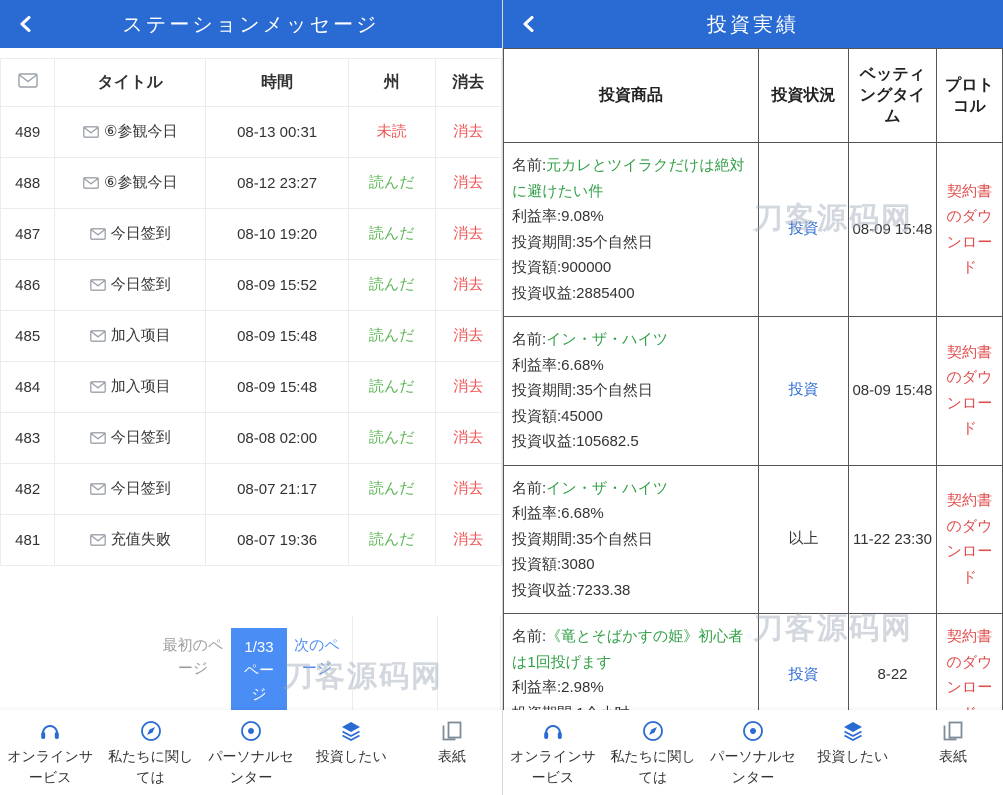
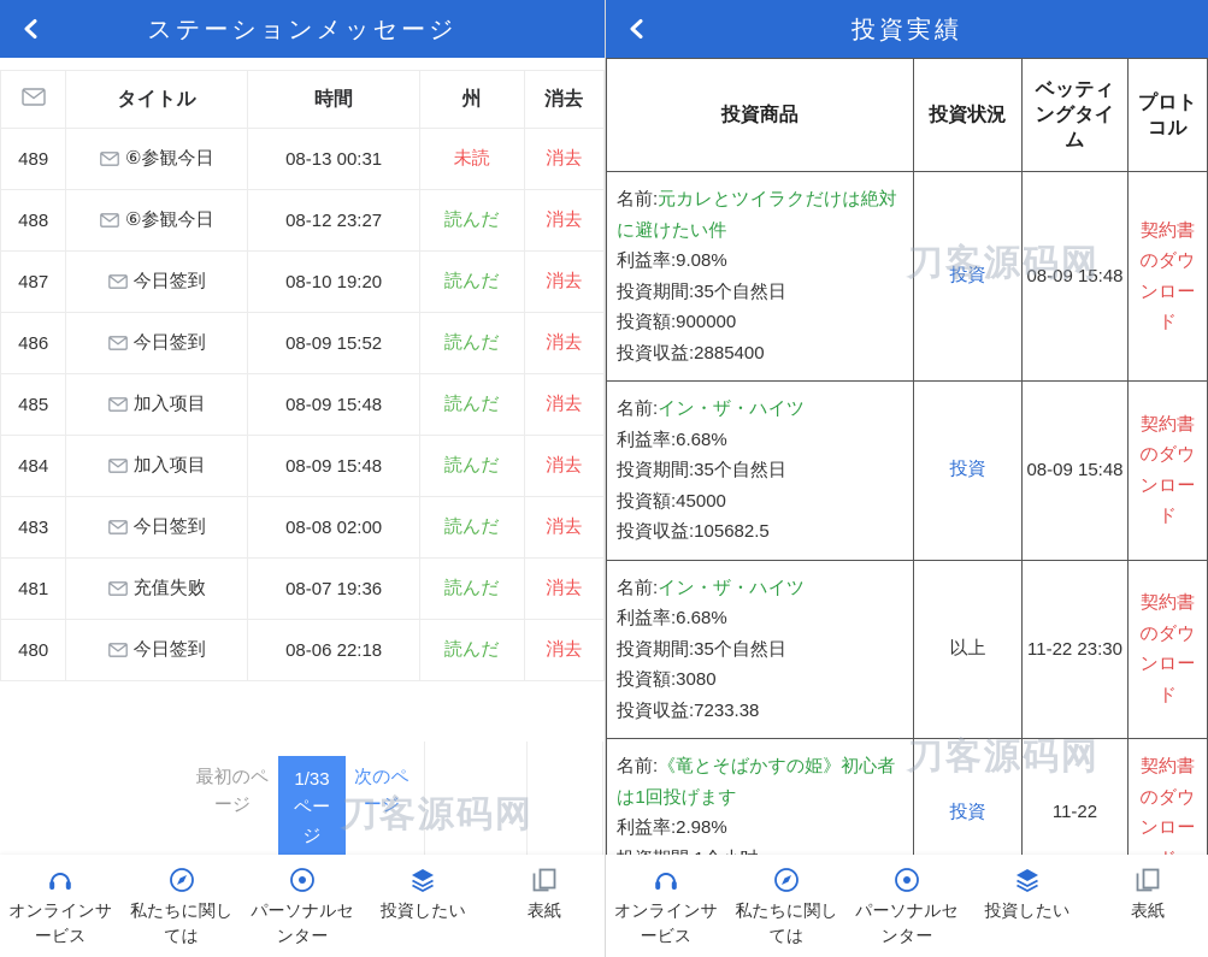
  ステーションメッセージ
  	タイトル	時間	州	消去
  489	⑥参観今日	08-13 00:31	未読	消去
  488	⑥参観今日	08-12 23:27	読んだ	消去
  487	今日签到	08-10 19:20	読んだ	消去
  486	今日签到	08-09 15:52	読んだ	消去
  485	加入项目	08-09 15:48	読んだ	消去
  484	加入项目	08-09 15:48	読んだ	消去
  483	今日签到	08-08 02:00	読んだ	消去
- 482	今日签到	08-07 21:17	読んだ	消去
  481	充值失败	08-07 19:36	読んだ	消去
+ 480	今日签到	08-06 22:18	読んだ	消去
  最初のページ
  1/33 ページ
  次のページ
  刀客源码网
  オンラインサービス
  私たちに関しては
  パーソナルセンター
  投資したい
  表紙
  投資実績
  投資商品	投資状況	ベッティングタイム	プロトコル
  名前:元カレとツイラクだけは絶対に避けたい件 利益率:9.08% 投資期間:35个自然日 投資額:900000 投資収益:2885400	投資	08-09 15:48	契約書のダウンロード
  名前:イン・ザ・ハイツ 利益率:6.68% 投資期間:35个自然日 投資額:45000 投資収益:105682.5	投資	08-09 15:48	契約書のダウンロード
  名前:イン・ザ・ハイツ 利益率:6.68% 投資期間:35个自然日 投資額:3080 投資収益:7233.38	以上	11-22 23:30	契約書のダウンロード
- 名前:《竜とそばかすの姫》初心者は1回投げます 利益率:2.98%	投資	8-22	契約書のダウンロー
+ 名前:《竜とそばかすの姫》初心者は1回投げます 利益率:2.98%	投資	11-22	契約書のダウンロー
  刀客源码网
  刀客源码网
  オンラインサービス
  私たちに関しては
  パーソナルセンター
  投資したい
  表紙
